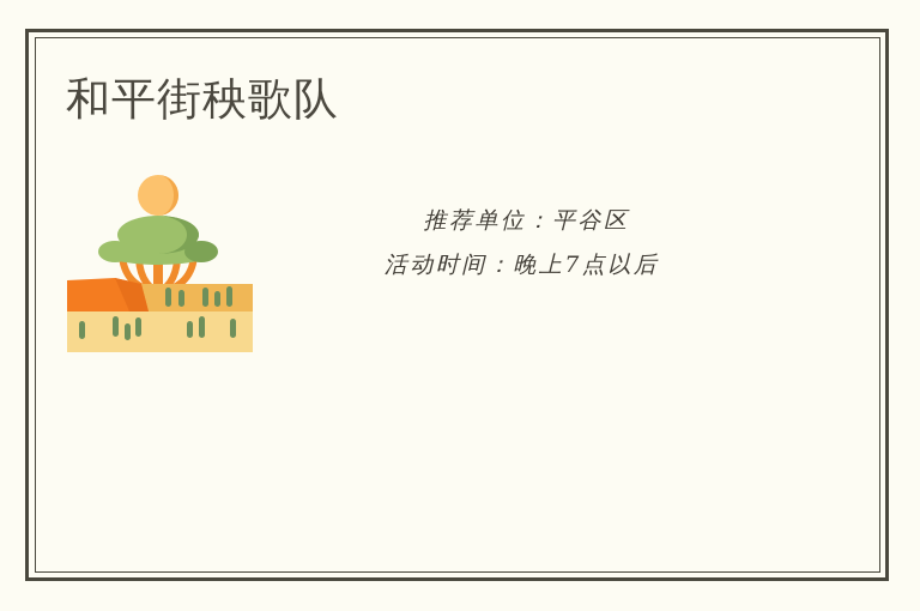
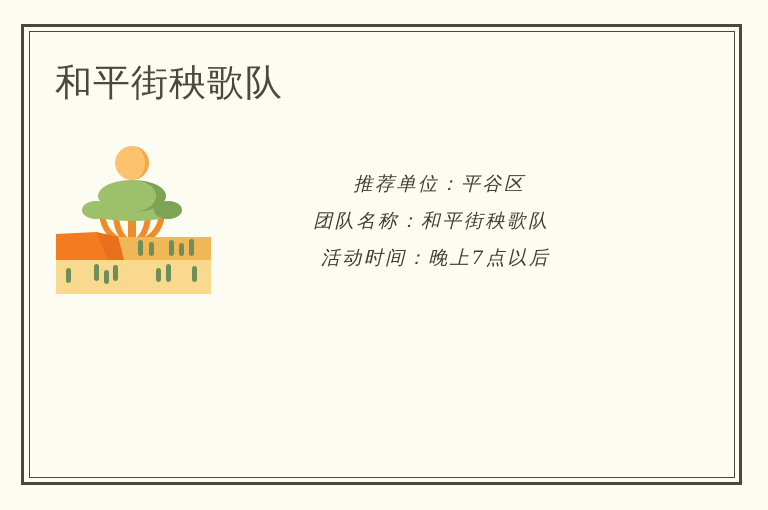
  和平街秧歌队
  推荐单位：平谷区
+ 团队名称：和平街秧歌队
  活动时间：晚上7点以后
